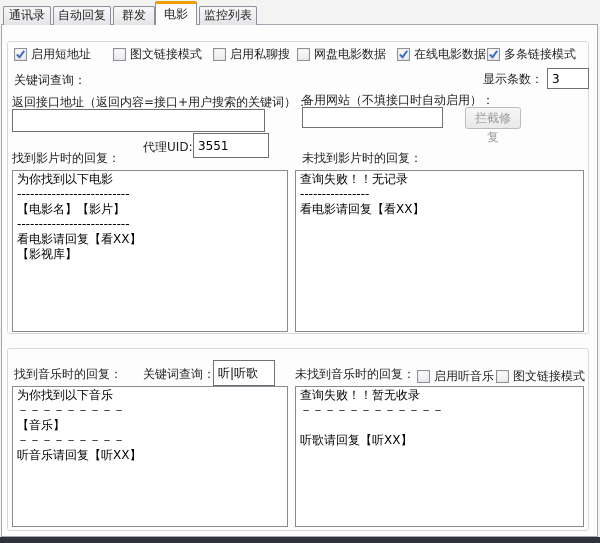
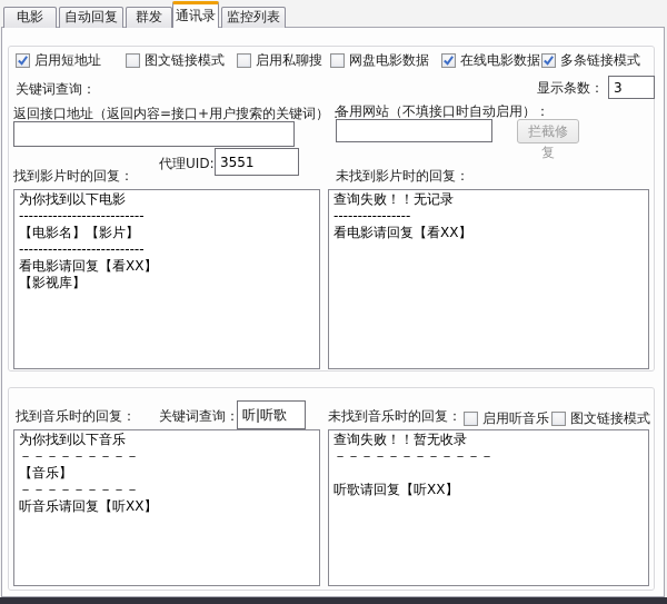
- 通讯录
+ 电影
  自动回复
  群发
- 电影
+ 通讯录
  监控列表
  启用短地址
  图文链接模式
  启用私聊搜
  网盘电影数据
  在线电影数据
  多条链接模式
  关键词查询：
  显示条数：
  3
  返回接口地址（返回内容=接口+用户搜索的关键词）：
  备用网站（不填接口时自动启用）：
  拦截修复
  代理UID:
  3551
  找到影片时的回复：
  未找到影片时的回复：
  为你找到以下电影
  --------------------------
  【电影名】【影片】
  --------------------------
  看电影请回复【看XX】
  【影视库】
  查询失败！！无记录
  ----------------
  看电影请回复【看XX】
  找到音乐时的回复：
  关键词查询：
  听|听歌
  未找到音乐时的回复：
  启用听音乐
  图文链接模式
  为你找到以下音乐
  －－－－－－－－－
  【音乐】
  －－－－－－－－－
  听音乐请回复【听XX】
  查询失败！！暂无收录
  －－－－－－－－－－－－
  听歌请回复【听XX】
